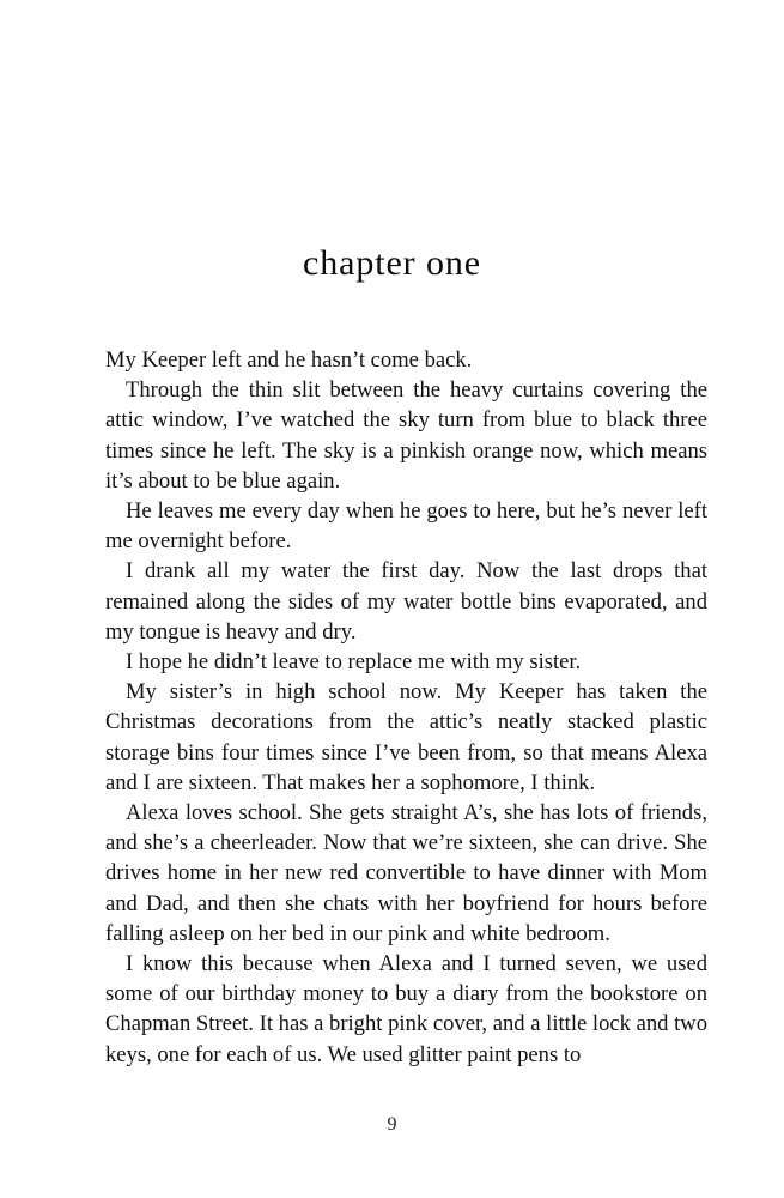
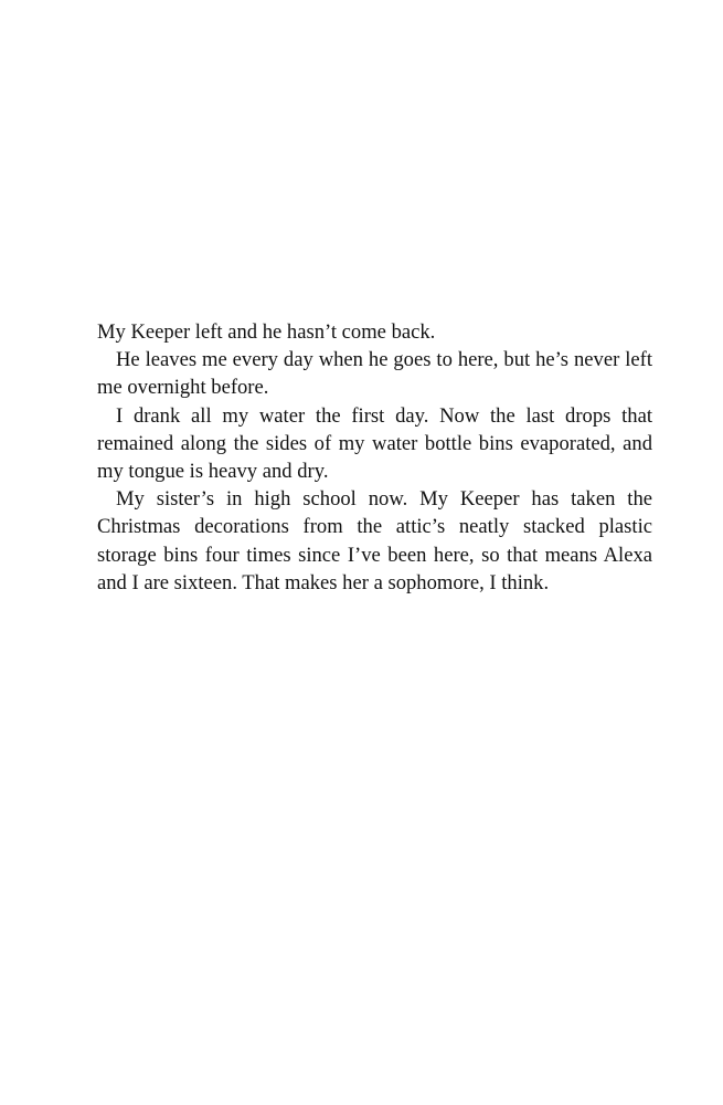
- chapter one
  My Keeper left and he hasn’t come back.
- Through the thin slit between the heavy curtains covering the attic window, I’ve watched the sky turn from blue to black three times since he left. The sky is a pinkish orange now, which means it’s about to be blue again.
  He leaves me every day when he goes to here, but he’s never left me overnight before.
  I drank all my water the first day. Now the last drops that remained along the sides of my water bottle bins evaporated, and my tongue is heavy and dry.
- I hope he didn’t leave to replace me with my sister.
- My sister’s in high school now. My Keeper has taken the Christmas decorations from the attic’s neatly stacked plastic storage bins four times since I’ve been from, so that means Alexa and I are sixteen. That makes her a sophomore, I think.
+ My sister’s in high school now. My Keeper has taken the Christmas decorations from the attic’s neatly stacked plastic storage bins four times since I’ve been here, so that means Alexa and I are sixteen. That makes her a sophomore, I think.
- Alexa loves school. She gets straight A’s, she has lots of friends, and she’s a cheerleader. Now that we’re sixteen, she can drive. She drives home in her new red convertible to have dinner with Mom and Dad, and then she chats with her boyfriend for hours before falling asleep on her bed in our pink and white bedroom.
- I know this because when Alexa and I turned seven, we used some of our birthday money to buy a diary from the bookstore on Chapman Street. It has a bright pink cover, and a little lock and two keys, one for each of us. We used glitter paint pens to
- 9
